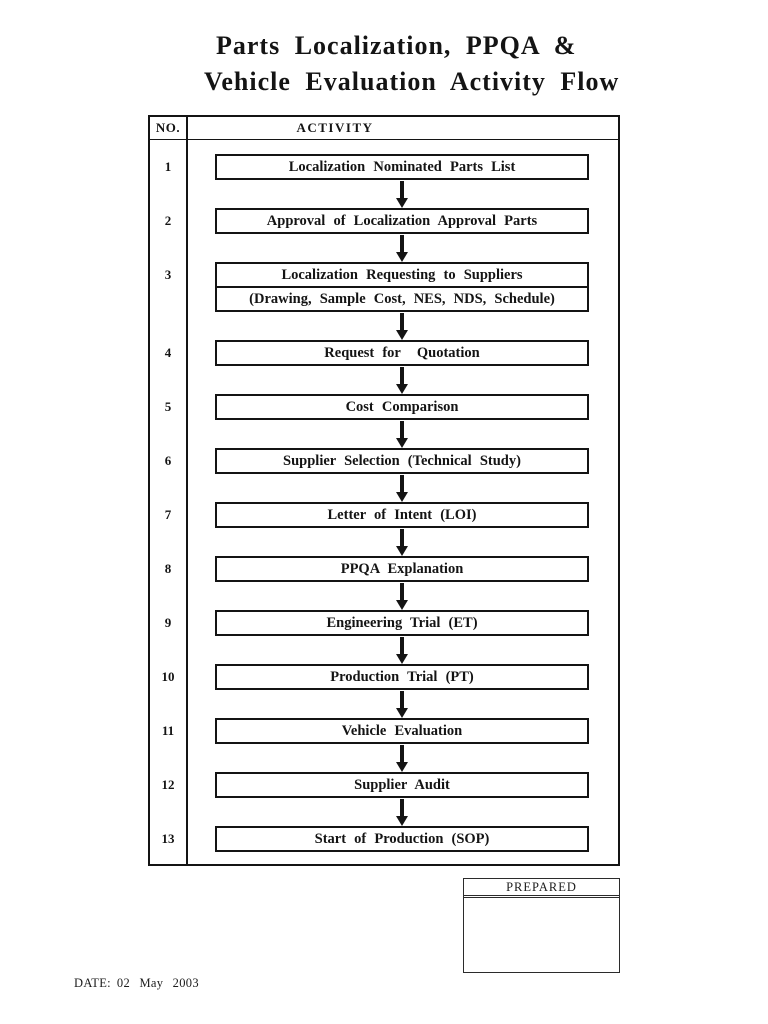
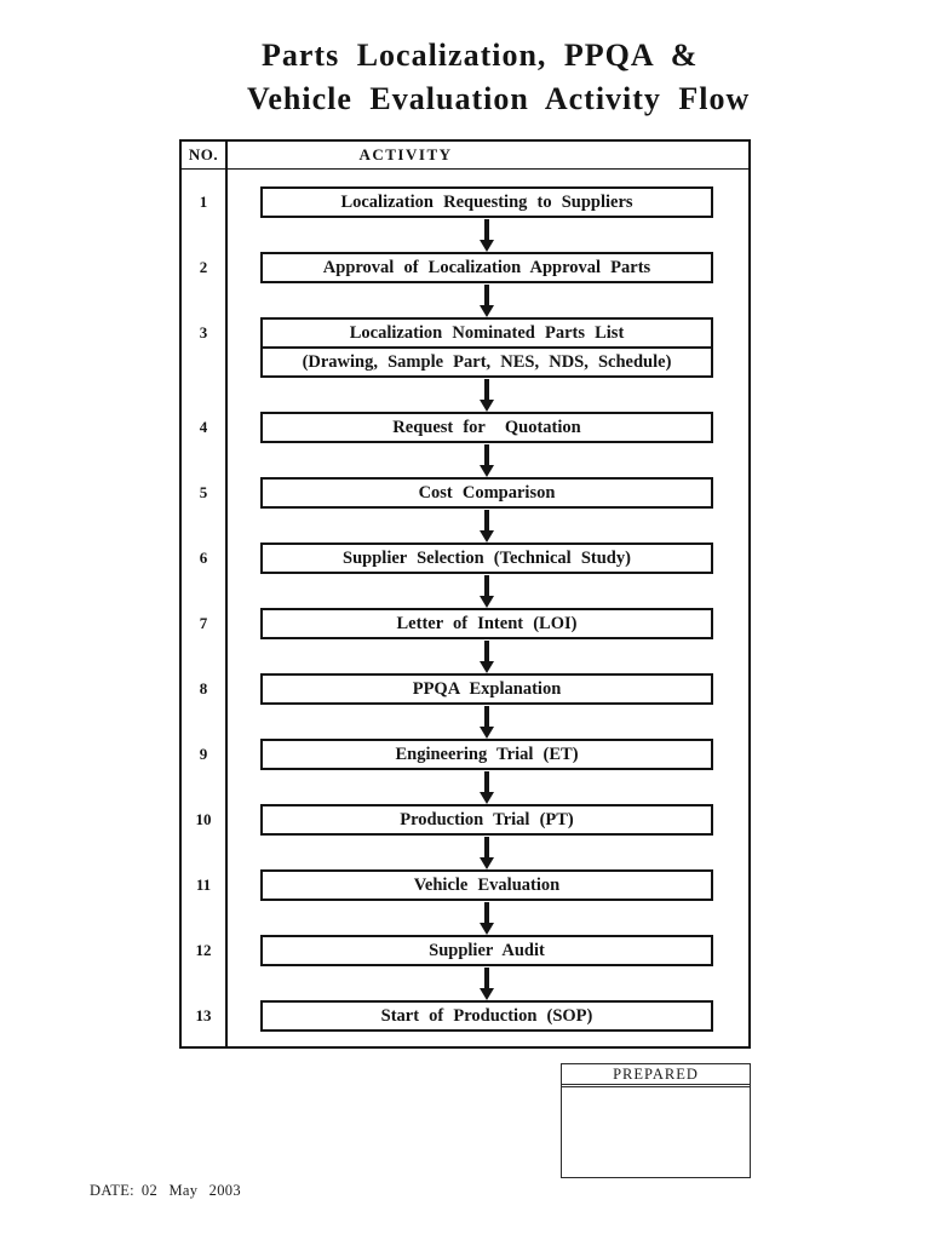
  Parts Localization, PPQA &
  Vehicle Evaluation Activity Flow
  NO.
  ACTIVITY
  1
- Localization Nominated Parts List
+ Localization Requesting to Suppliers
  2
  Approval of Localization Approval Parts
  3
- Localization Requesting to Suppliers
+ Localization Nominated Parts List
- (Drawing, Sample Cost, NES, NDS, Schedule)
+ (Drawing, Sample Part, NES, NDS, Schedule)
  4
  Request for Quotation
  5
  Cost Comparison
  6
  Supplier Selection (Technical Study)
  7
  Letter of Intent (LOI)
  8
  PPQA Explanation
  9
  Engineering Trial (ET)
  10
  Production Trial (PT)
  11
  Vehicle Evaluation
  12
  Supplier Audit
  13
  Start of Production (SOP)
  PREPARED
  DATE: 02 May 2003
